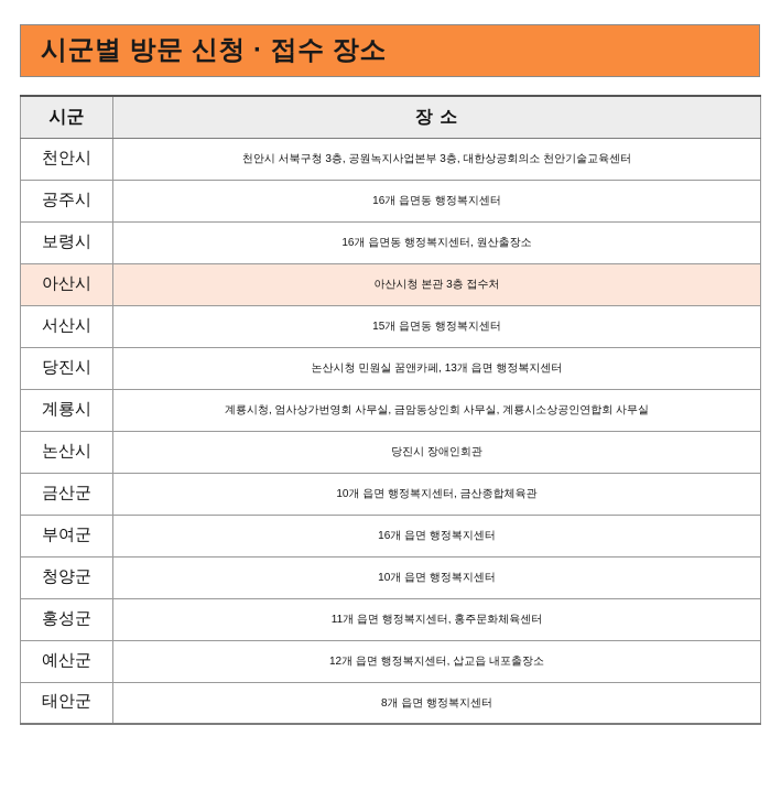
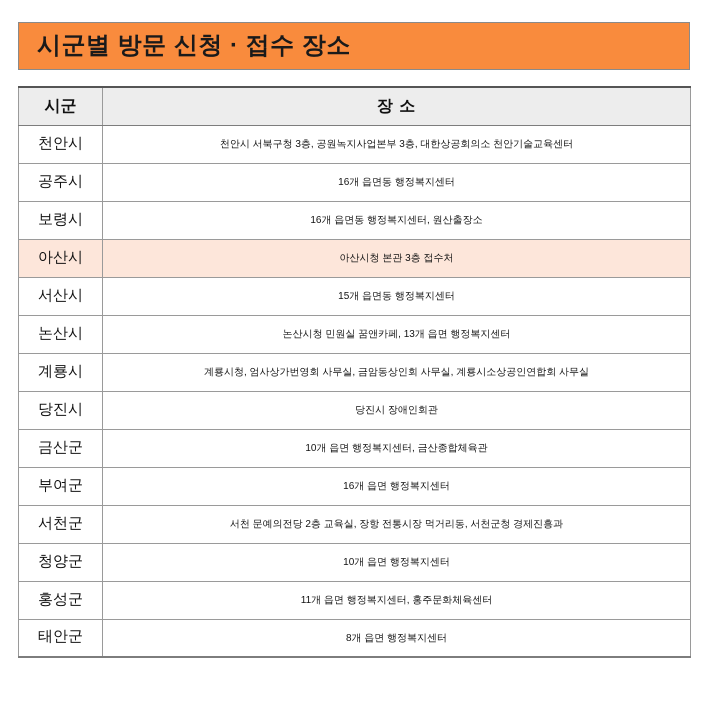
  시군별 방문 신청 · 접수 장소
  시군	장 소
  천안시	천안시 서북구청 3층, 공원녹지사업본부 3층, 대한상공회의소 천안기술교육센터
  공주시	16개 읍면동 행정복지센터
  보령시	16개 읍면동 행정복지센터, 원산출장소
  아산시	아산시청 본관 3층 접수처
  서산시	15개 읍면동 행정복지센터
- 당진시	논산시청 민원실 꿈앤카페, 13개 읍면 행정복지센터
+ 논산시	논산시청 민원실 꿈앤카페, 13개 읍면 행정복지센터
  계룡시	계룡시청, 엄사상가번영회 사무실, 금암동상인회 사무실, 계룡시소상공인연합회 사무실
- 논산시	당진시 장애인회관
+ 당진시	당진시 장애인회관
  금산군	10개 읍면 행정복지센터, 금산종합체육관
  부여군	16개 읍면 행정복지센터
+ 서천군	서천 문예의전당 2층 교육실, 장항 전통시장 먹거리동, 서천군청 경제진흥과
  청양군	10개 읍면 행정복지센터
  홍성군	11개 읍면 행정복지센터, 홍주문화체육센터
- 예산군	12개 읍면 행정복지센터, 삽교읍 내포출장소
  태안군	8개 읍면 행정복지센터
